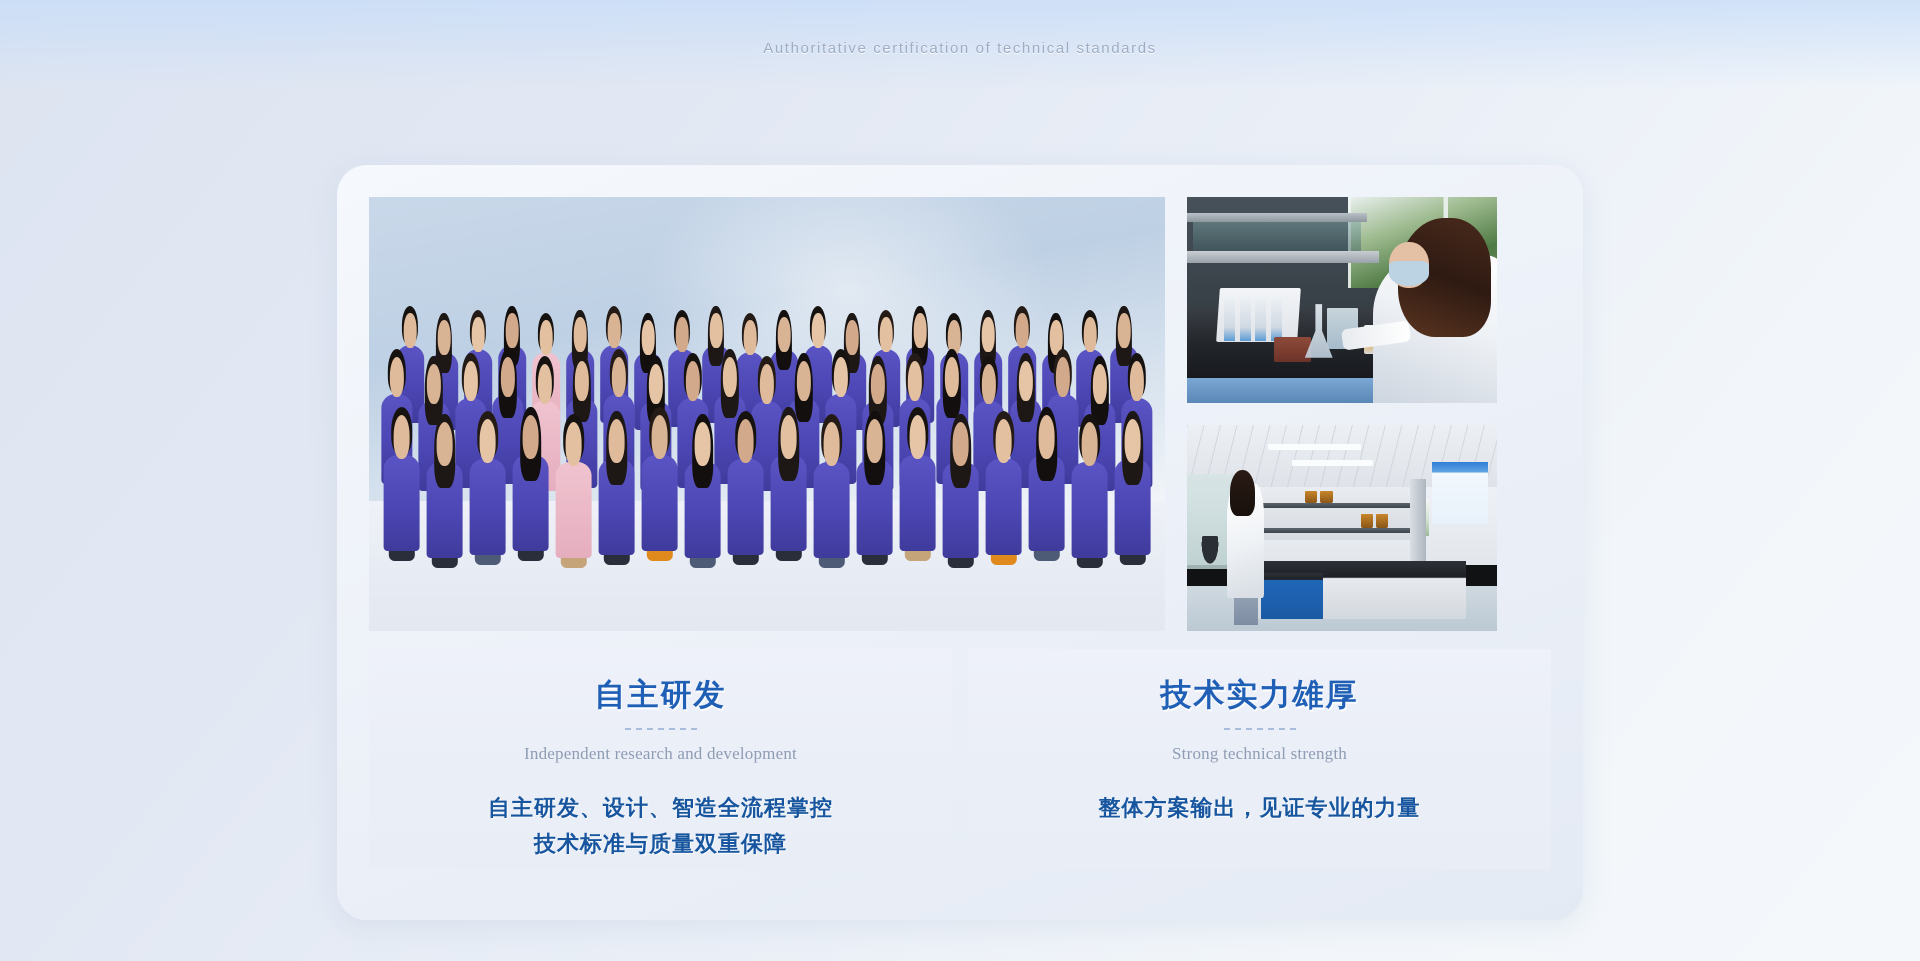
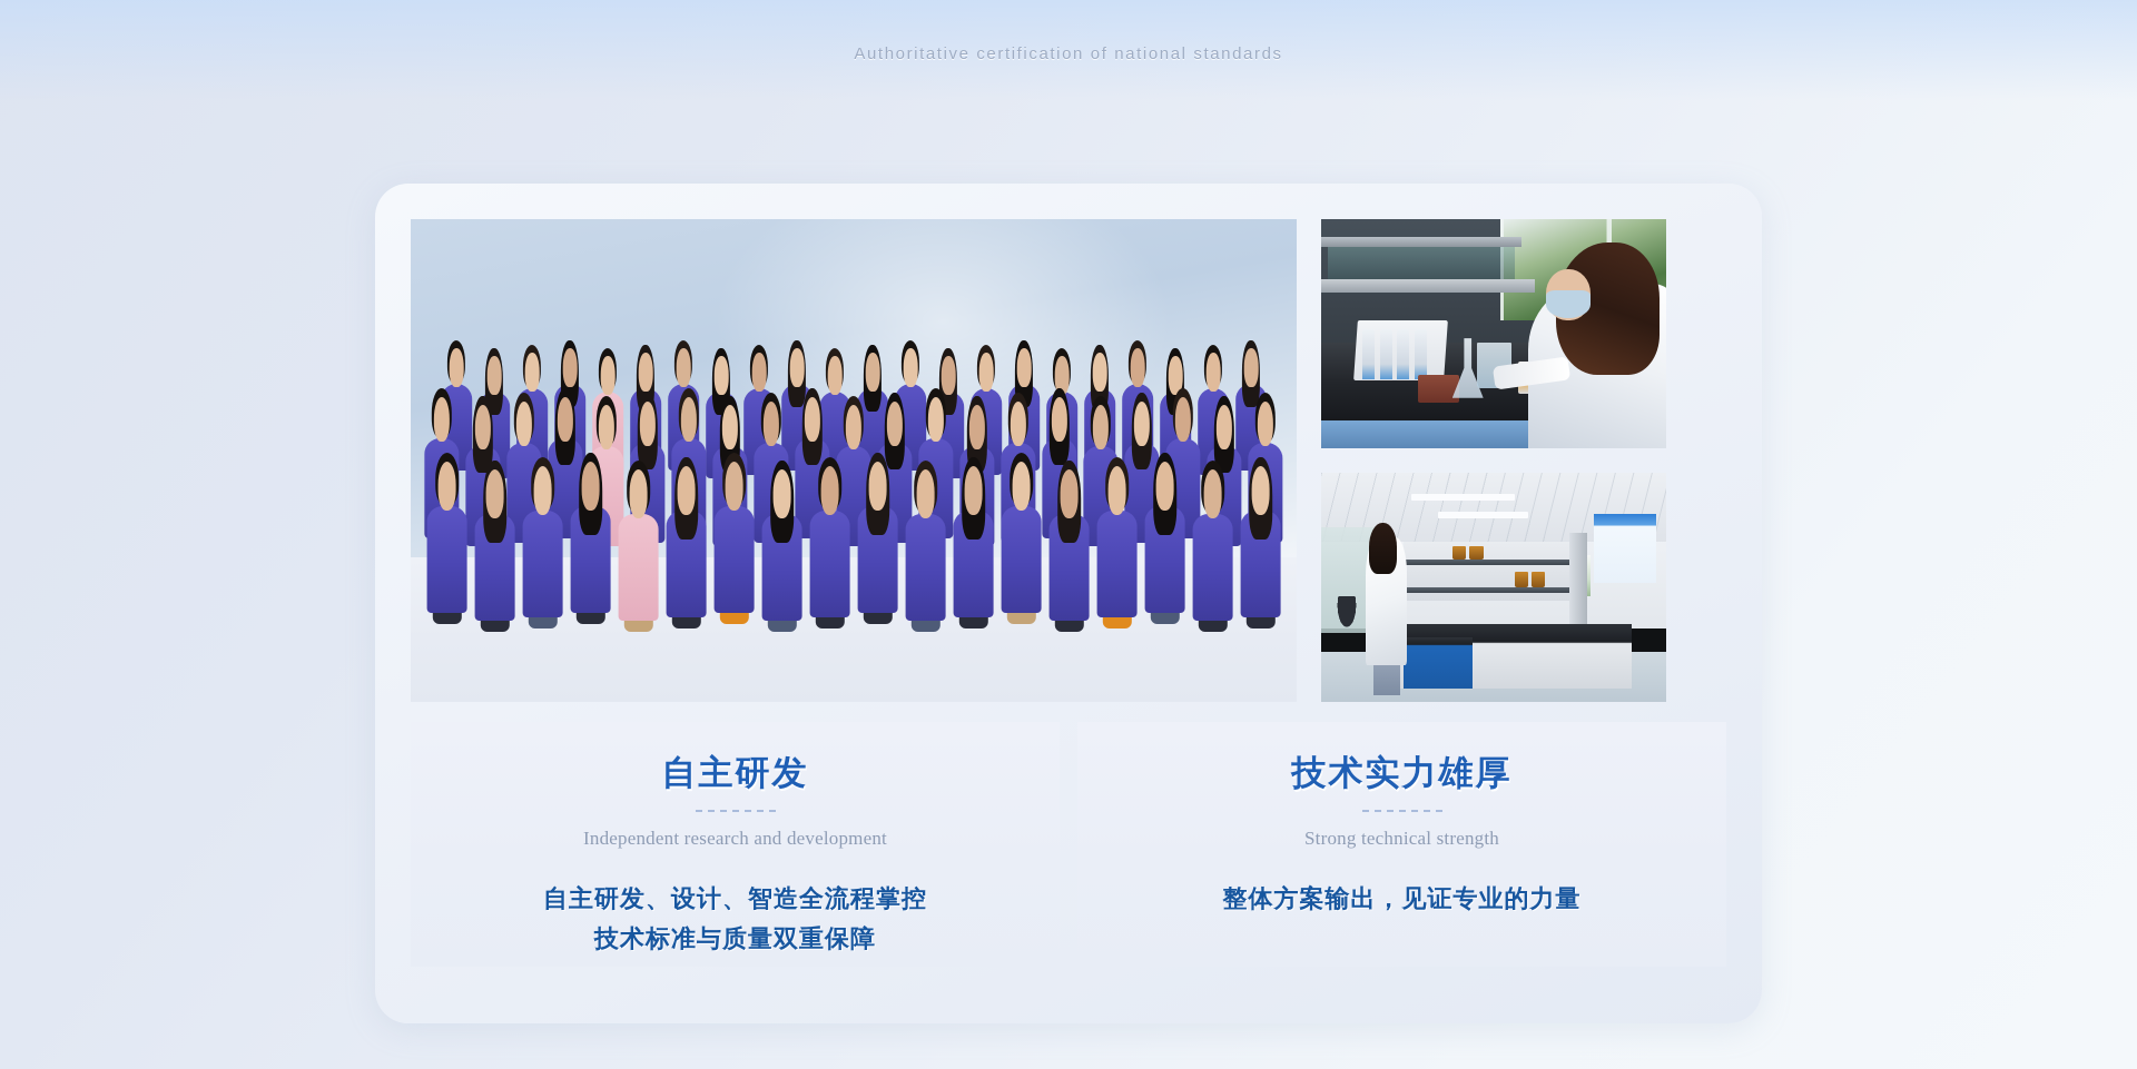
- Authoritative certification of technical standards
+ Authoritative certification of national standards
  自主研发
  Independent research and development
  自主研发、设计、智造全流程掌控
  技术标准与质量双重保障
  技术实力雄厚
  Strong technical strength
  整体方案输出，见证专业的力量
